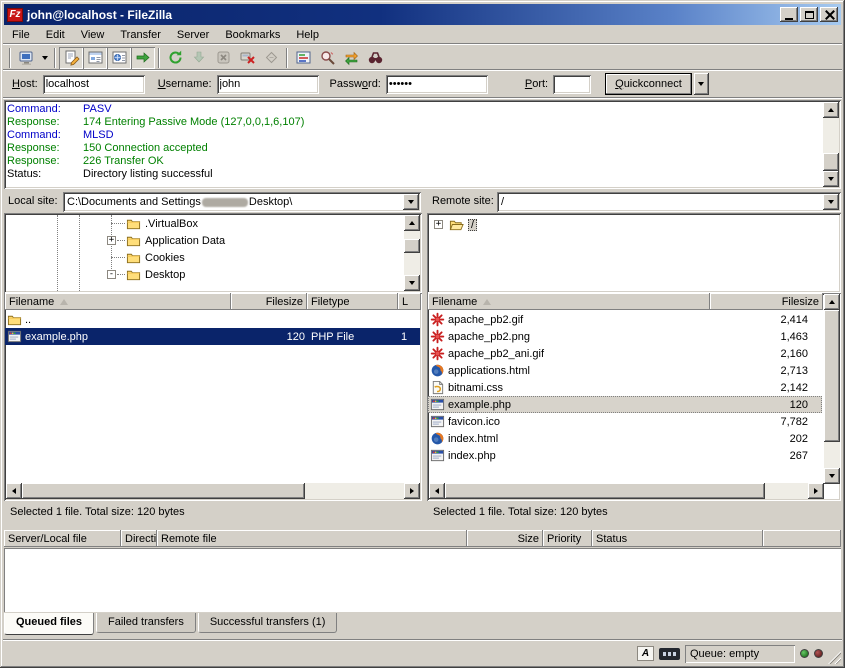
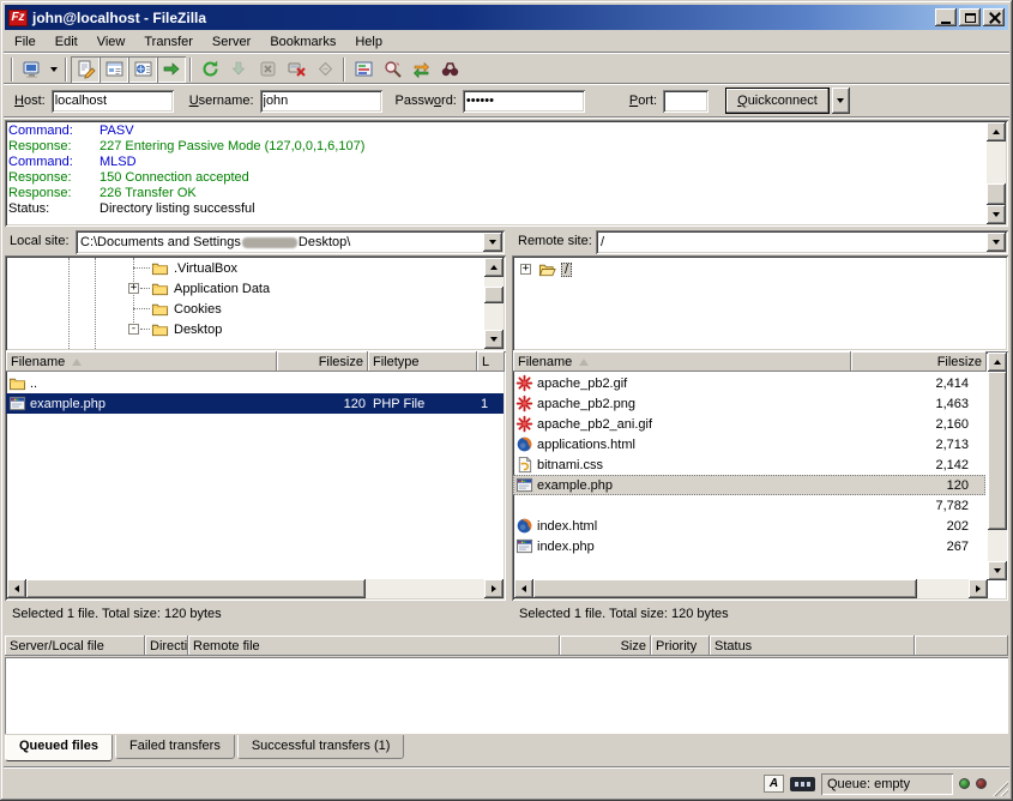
  Fz
  john@localhost - FileZilla
  File
  Edit
  View
  Transfer
  Server
  Bookmarks
  Help
  Host:
  localhost
  Username:
  john
  Password:
  ••••••
  Port:
  Quickconnect
  Command:
  PASV
  Response:
- 174 Entering Passive Mode (127,0,0,1,6,107)
+ 227 Entering Passive Mode (127,0,0,1,6,107)
  Command:
  MLSD
  Response:
  150 Connection accepted
  Response:
  226 Transfer OK
  Status:
  Directory listing successful
  Local site:
  C:\Documents and Settings
  Desktop\
  Remote site:
  /
  .VirtualBox
  +
  Application Data
  Cookies
  -
  Desktop
  +
  /
  Filename
  Filesize
  Filetype
  L
  ..
  example.php
  120
  PHP File
  1
  Filename
  Filesize
  apache_pb2.gif
  2,414
  apache_pb2.png
  1,463
  apache_pb2_ani.gif
  2,160
  applications.html
  2,713
  bitnami.css
  2,142
  example.php
  120
- favicon.ico
  7,782
  index.html
  202
  index.php
  267
  Selected 1 file. Total size: 120 bytes
  Selected 1 file. Total size: 120 bytes
  Server/Local file
  Directi
  Remote file
  Size
  Priority
  Status
  Queued files
  Failed transfers
  Successful transfers (1)
  A
  Queue: empty
